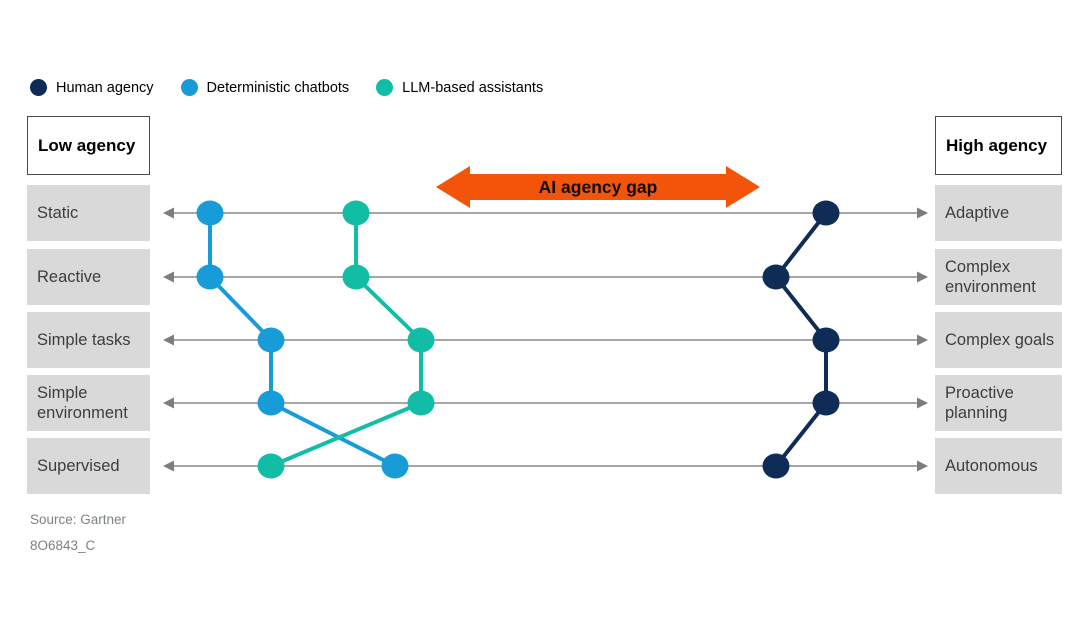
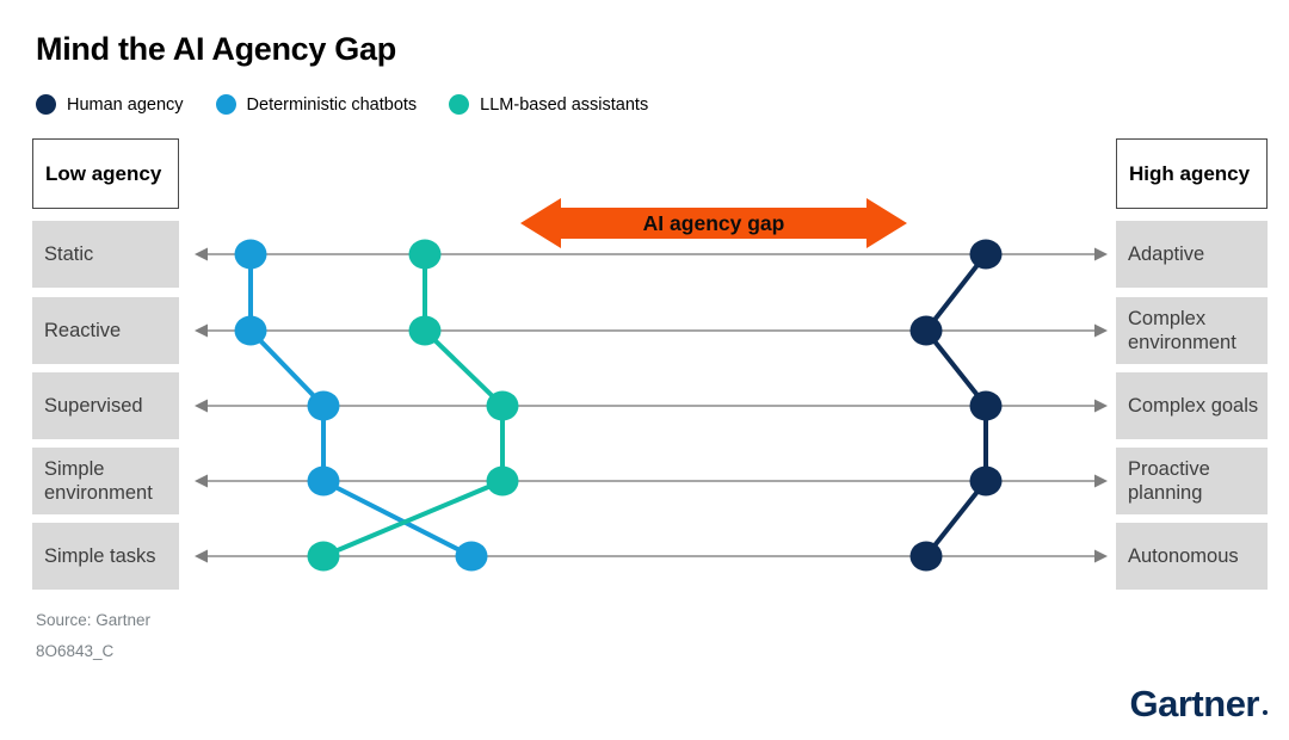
+ Mind the AI Agency Gap
  Human agency
  Deterministic chatbots
  LLM-based assistants
  Low agency
  High agency
  Static
  Reactive
- Simple tasks
+ Supervised
  Simple environment
- Supervised
+ Simple tasks
  Adaptive
  Complex environment
  Complex goals
  Proactive planning
  Autonomous
  AI agency gap
  Source: Gartner
  8O6843_C
+ Gartner
